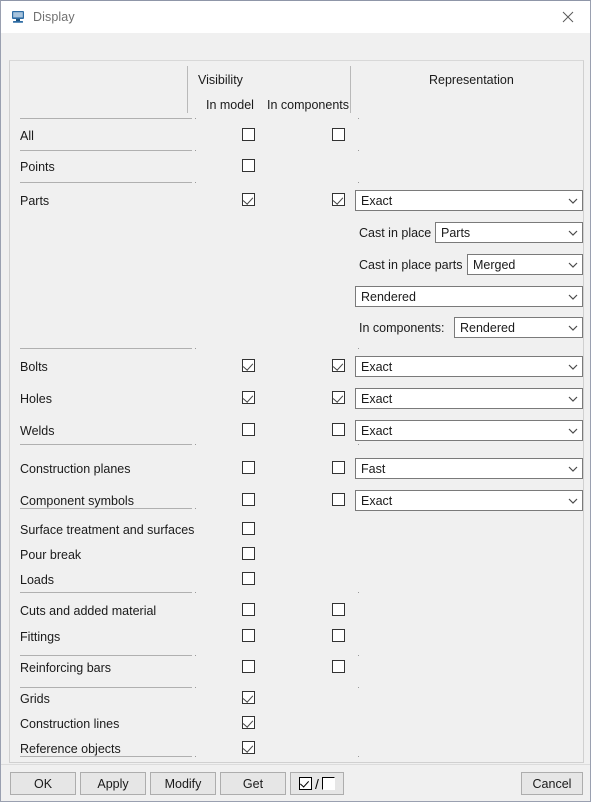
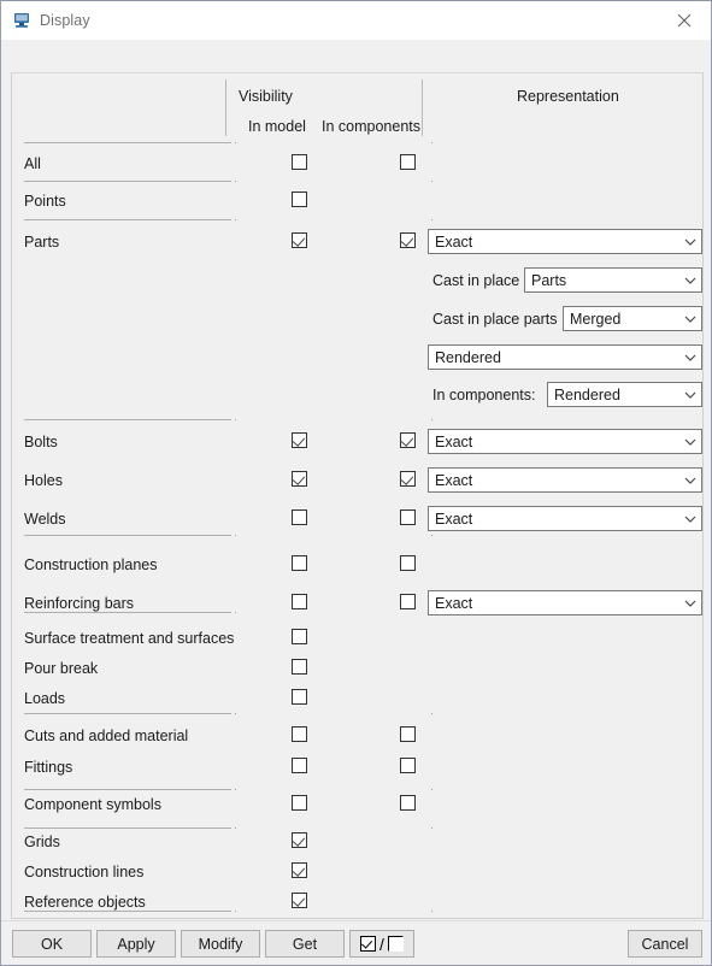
  Display
  Visibility
  In model
  In components
  Representation
  All
  Points
  Parts
  Exact
  Cast in place
  Parts
  Cast in place parts
  Merged
  Rendered
  In components:
  Rendered
  Bolts
  Exact
  Holes
  Exact
  Welds
  Exact
  Construction planes
- Fast
- Component symbols
+ Reinforcing bars
  Exact
  Surface treatment and surfaces
  Pour break
  Loads
  Cuts and added material
  Fittings
- Reinforcing bars
+ Component symbols
  Grids
  Construction lines
  Reference objects
  OK
  Apply
  Modify
  Get
  /
  Cancel
